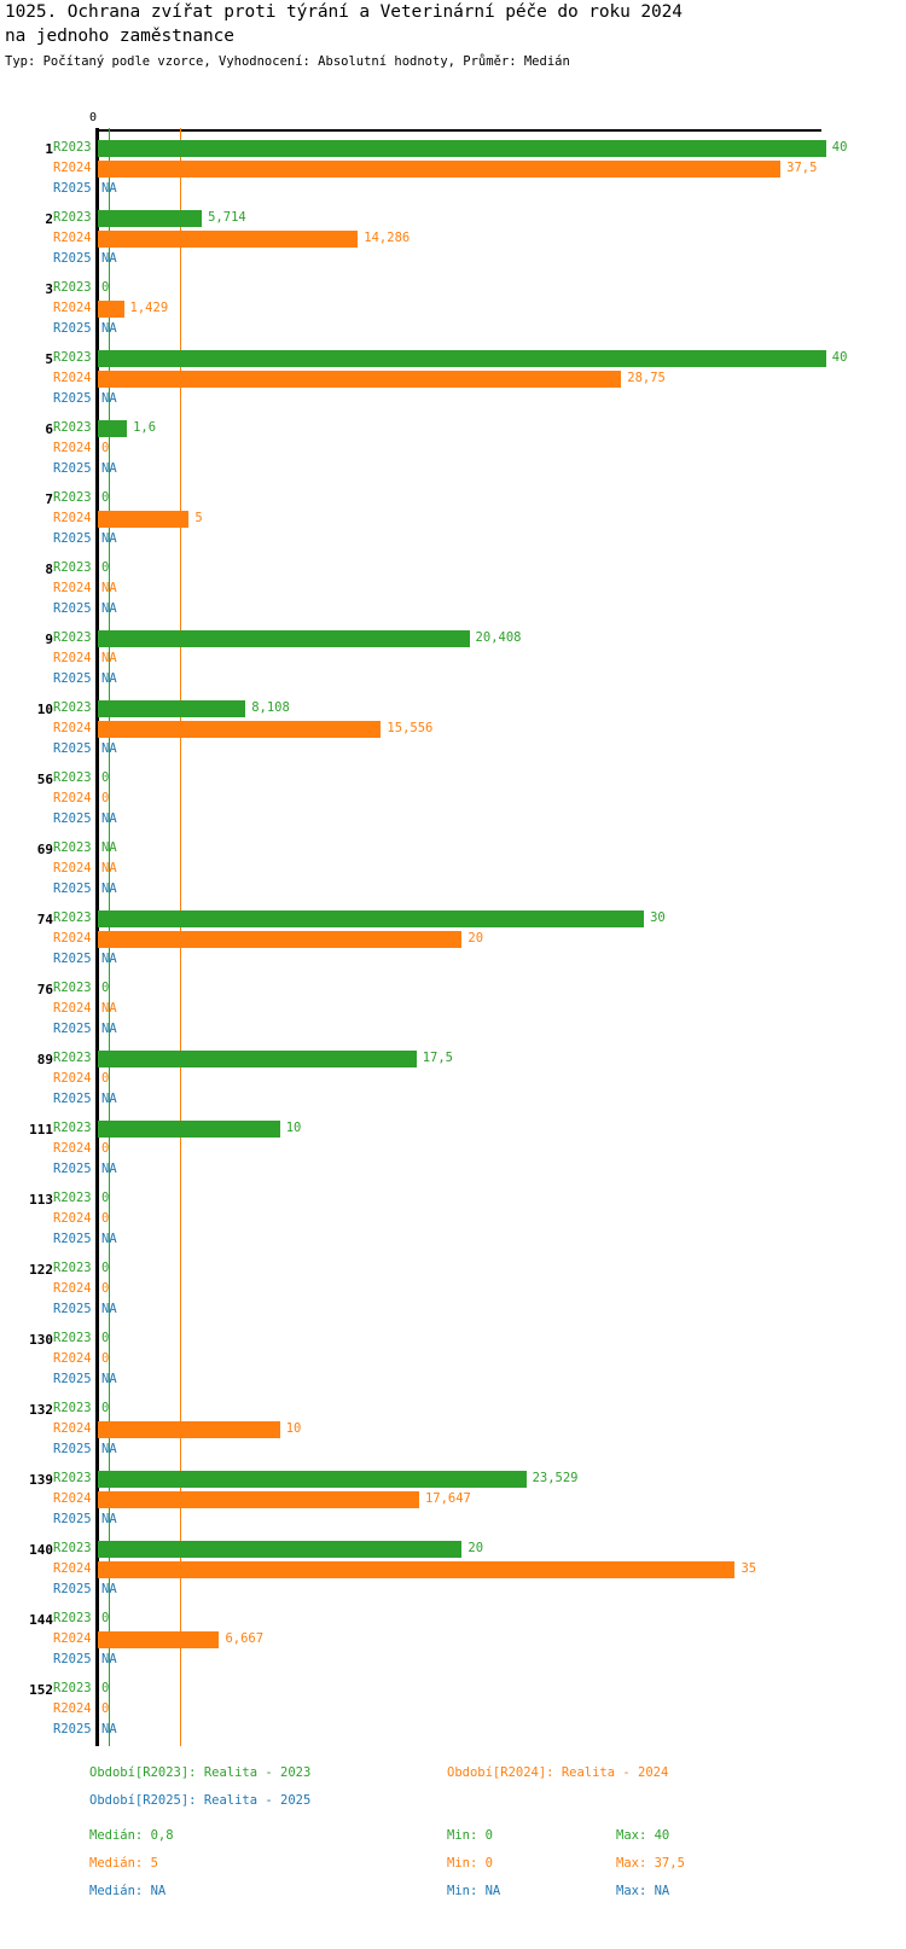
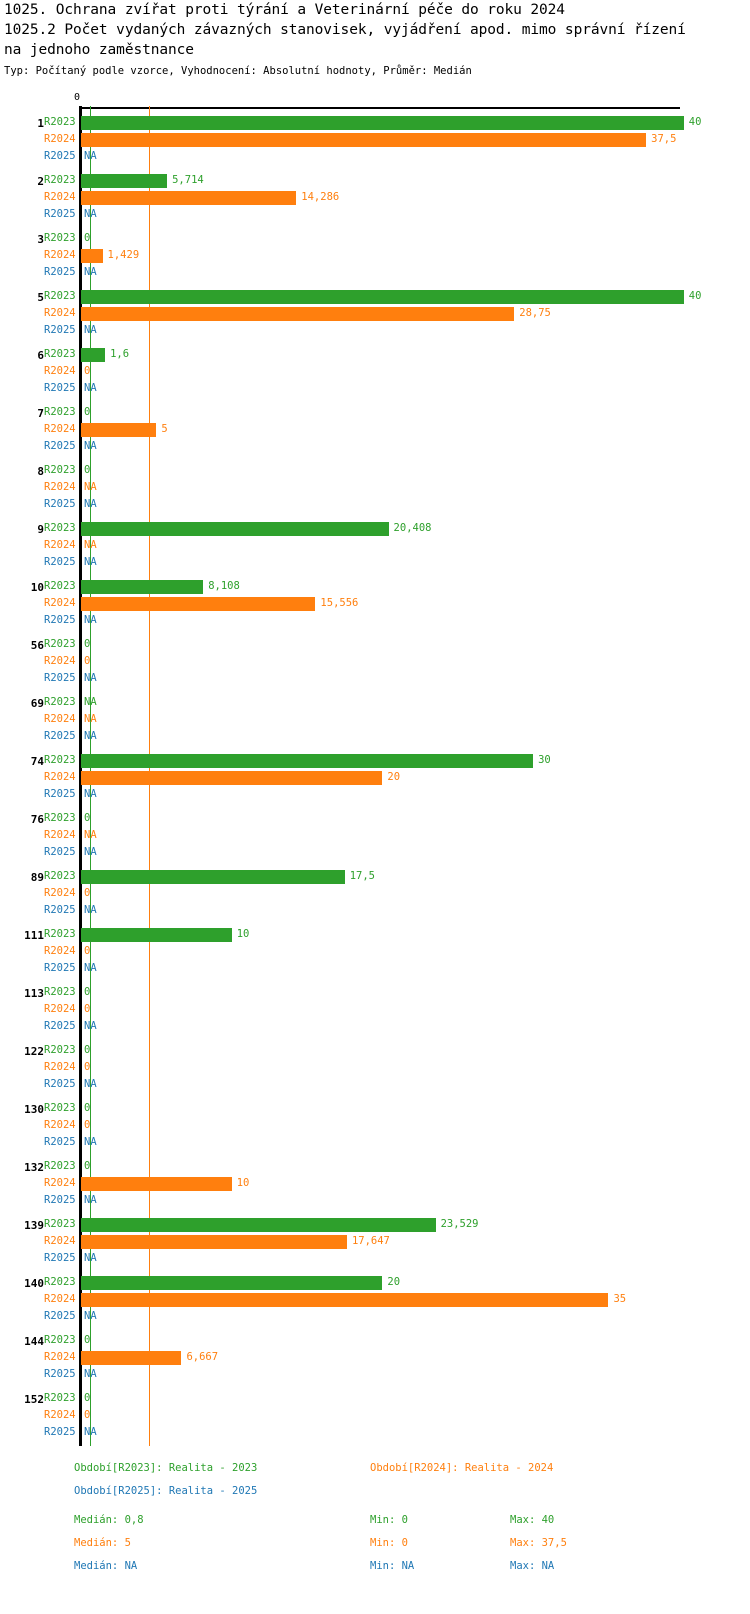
  1025. Ochrana zvířat proti týrání a Veterinární péče do roku 2024
+ 1025.2 Počet vydaných závazných stanovisek, vyjádření apod. mimo správní řízení
  na jednoho zaměstnance
  Typ: Počítaný podle vzorce, Vyhodnocení: Absolutní hodnoty, Průměr: Medián
  0
  1
  R2023
  40
  R2024
  37,5
  R2025
  NA
  2
  R2023
  5,714
  R2024
  14,286
  R2025
  NA
  3
  R2023
  0
  R2024
  1,429
  R2025
  NA
  5
  R2023
  40
  R2024
  28,75
  R2025
  NA
  6
  R2023
  1,6
  R2024
  0
  R2025
  NA
  7
  R2023
  0
  R2024
  5
  R2025
  NA
  8
  R2023
  0
  R2024
  NA
  R2025
  NA
  9
  R2023
  20,408
  R2024
  NA
  R2025
  NA
  10
  R2023
  8,108
  R2024
  15,556
  R2025
  NA
  56
  R2023
  0
  R2024
  0
  R2025
  NA
  69
  R2023
  NA
  R2024
  NA
  R2025
  NA
  74
  R2023
  30
  R2024
  20
  R2025
  NA
  76
  R2023
  0
  R2024
  NA
  R2025
  NA
  89
  R2023
  17,5
  R2024
  0
  R2025
  NA
  111
  R2023
  10
  R2024
  0
  R2025
  NA
  113
  R2023
  0
  R2024
  0
  R2025
  NA
  122
  R2023
  0
  R2024
  0
  R2025
  NA
  130
  R2023
  0
  R2024
  0
  R2025
  NA
  132
  R2023
  0
  R2024
  10
  R2025
  NA
  139
  R2023
  23,529
  R2024
  17,647
  R2025
  NA
  140
  R2023
  20
  R2024
  35
  R2025
  NA
  144
  R2023
  0
  R2024
  6,667
  R2025
  NA
  152
  R2023
  0
  R2024
  0
  R2025
  NA
  Období[R2023]: Realita - 2023
  Období[R2024]: Realita - 2024
  Období[R2025]: Realita - 2025
  Medián: 0,8
  Min: 0
  Max: 40
  Medián: 5
  Min: 0
  Max: 37,5
  Medián: NA
  Min: NA
  Max: NA
